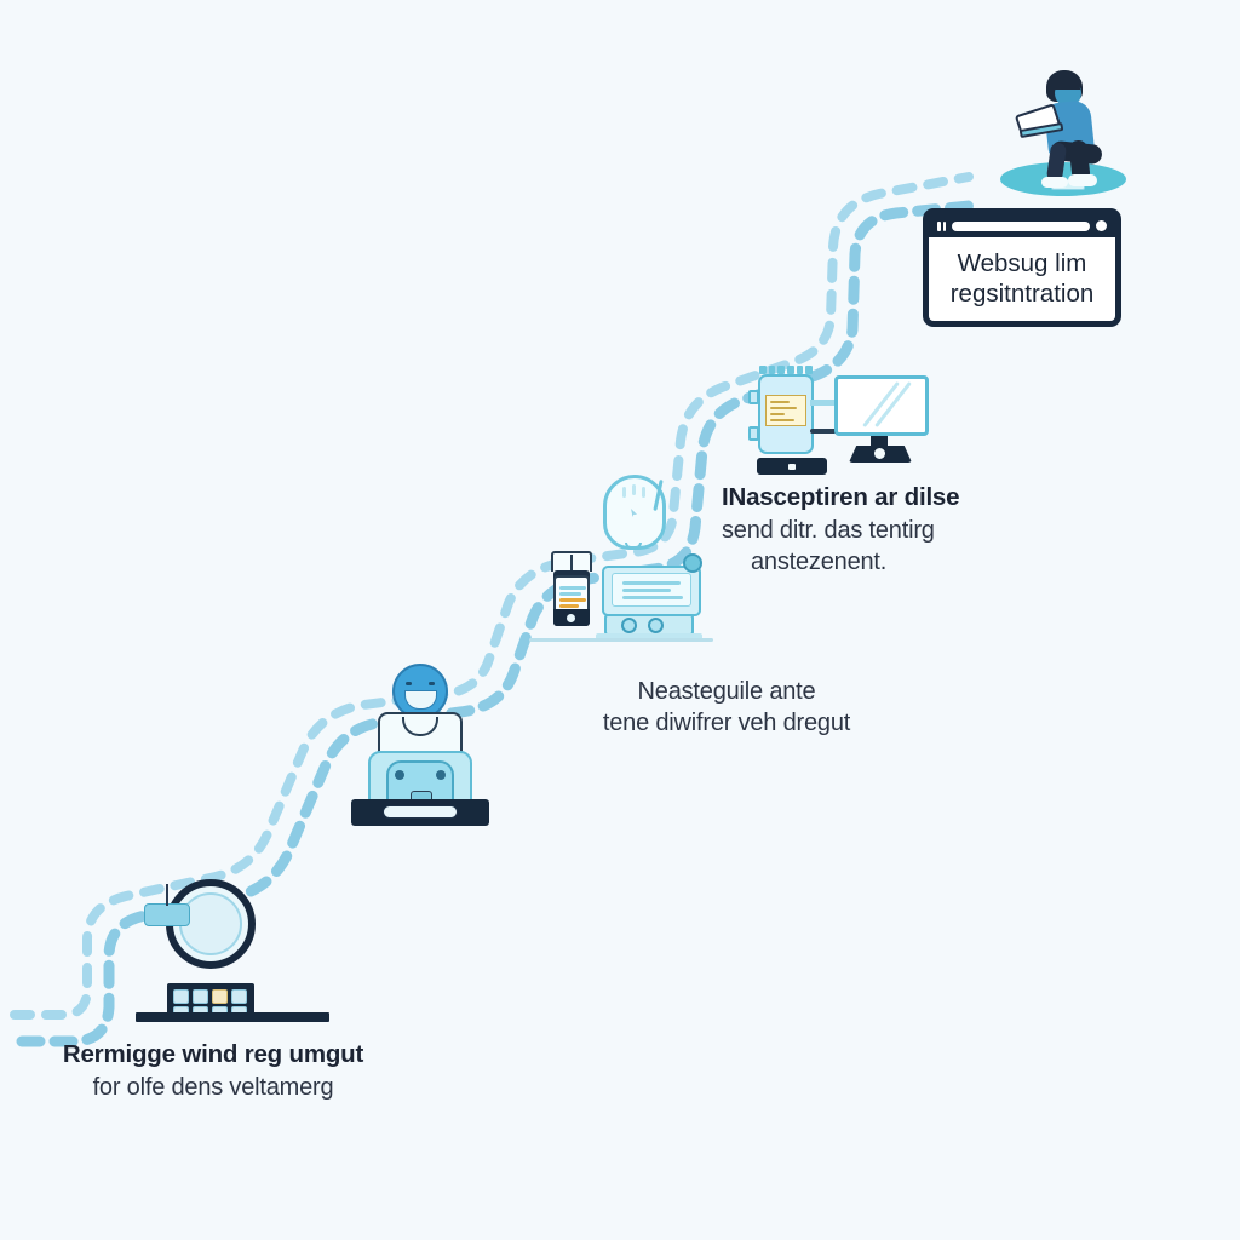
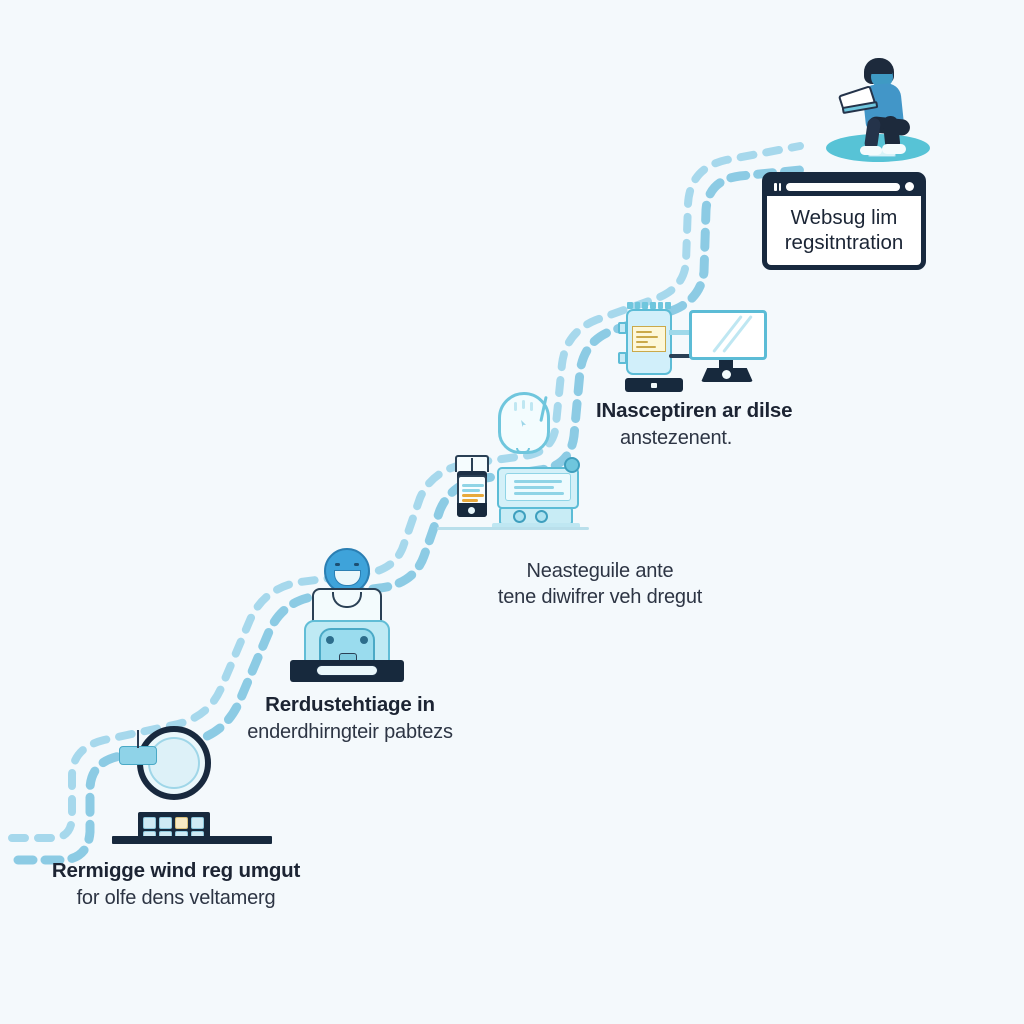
  Rermigge wind reg umgut
  for olfe dens veltamerg
+ Rerdustehtiage in
+ enderdhirngteir pabtezs
  Neasteguile ante
  tene diwifrer veh dregut
  INasceptiren ar dilse
- send ditr. das tentirg
  anstezenent.
  Websug lim
  regsitntration
